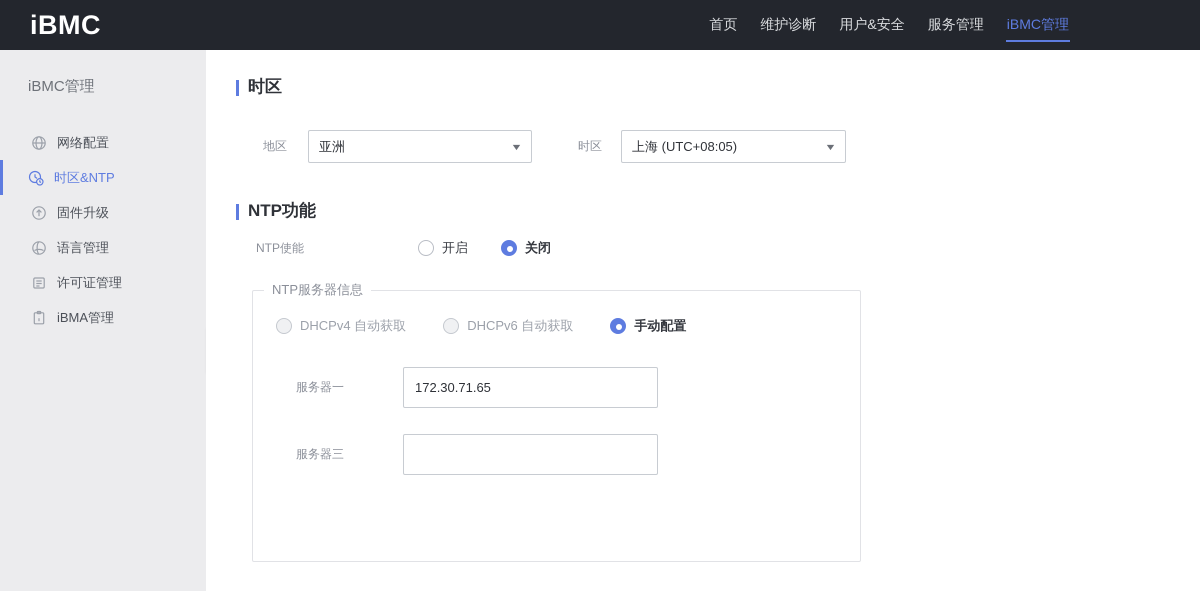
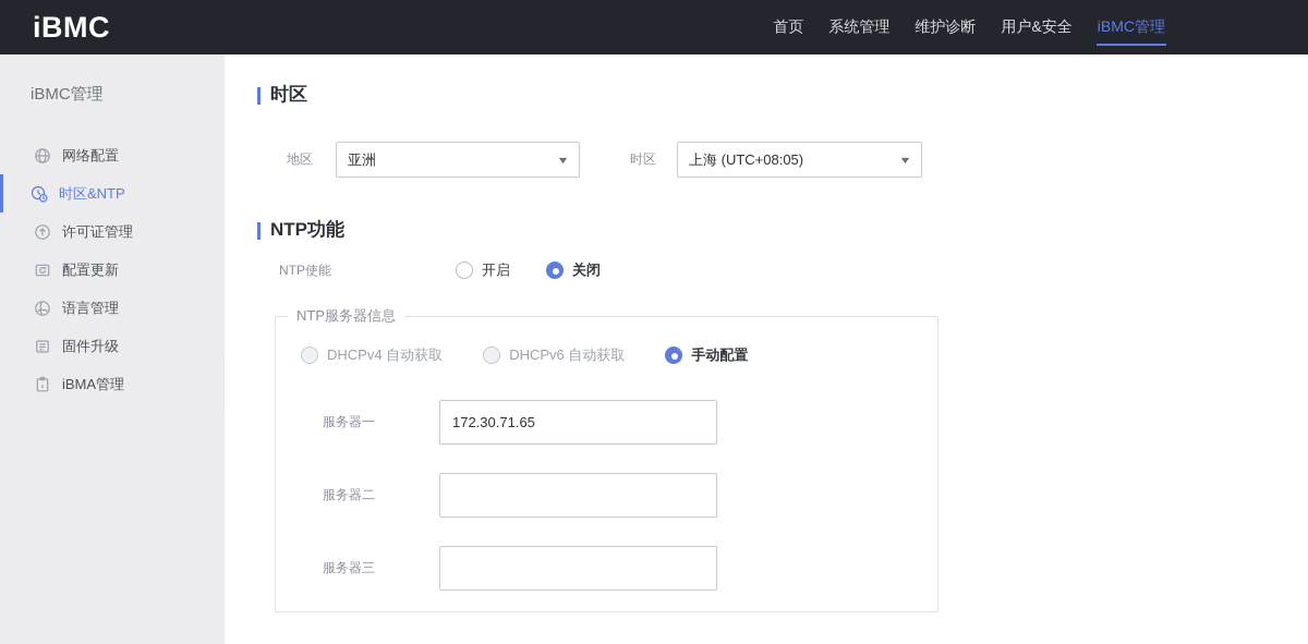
  iBMC
  首页
+ 系统管理
  维护诊断
  用户&安全
- 服务管理
  iBMC管理
  iBMC管理
  网络配置
  时区&NTP
- 固件升级
+ 许可证管理
+ 配置更新
  语言管理
- 许可证管理
+ 固件升级
  iBMA管理
  时区
  地区
  亚洲
  ▼
  时区
  上海 (UTC+08:05)
  ▼
  NTP功能
  NTP使能
  开启
  关闭
  NTP服务器信息
  DHCPv4 自动获取
  DHCPv6 自动获取
  手动配置
  服务器一
  172.30.71.65
+ 服务器二
  服务器三
